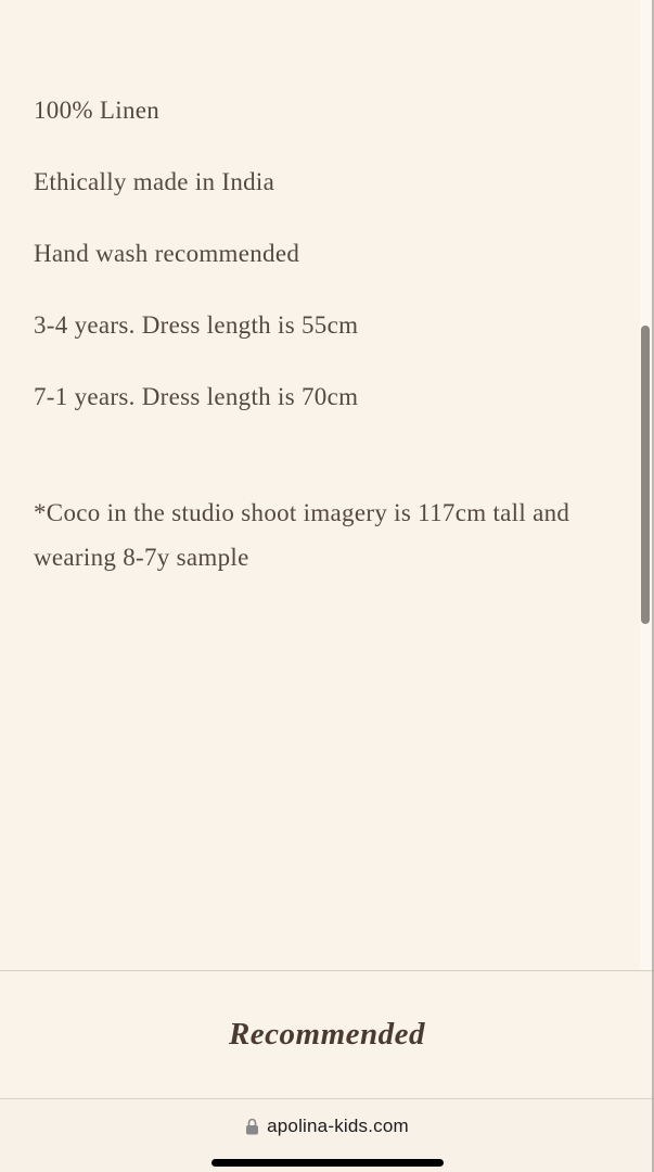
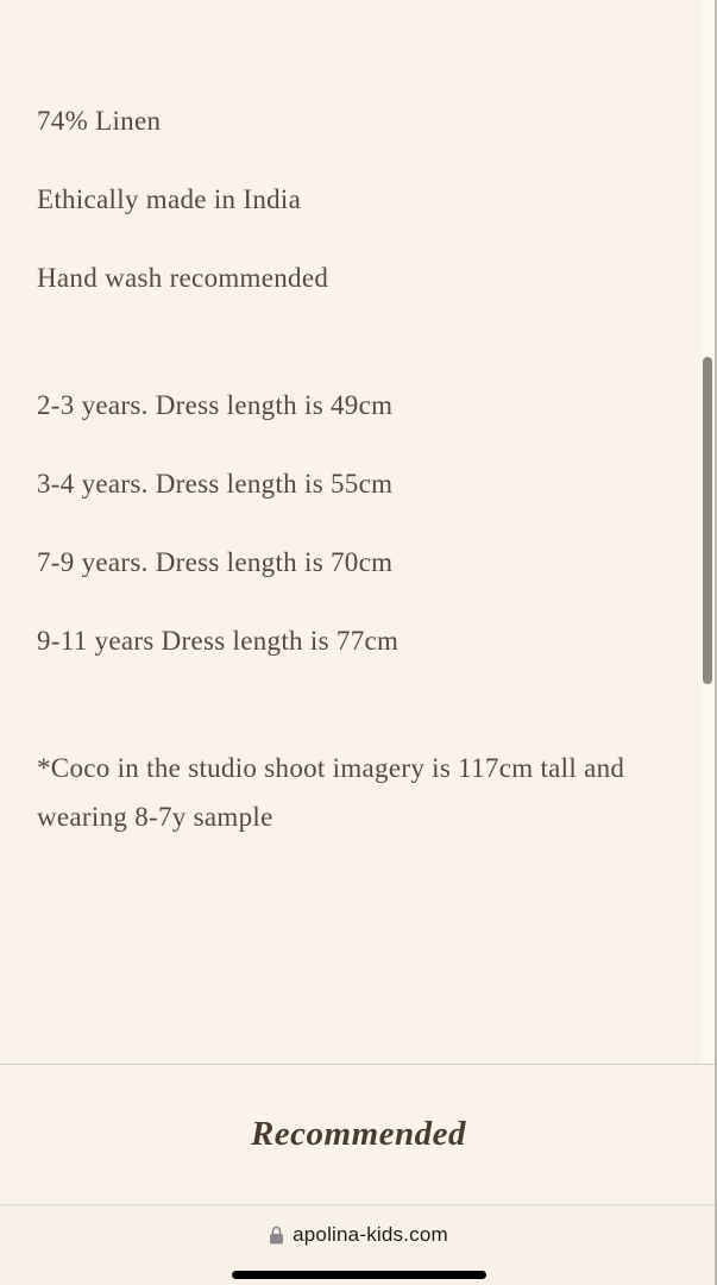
- 100% Linen
+ 74% Linen
  Ethically made in India
  Hand wash recommended
+ 2-3 years. Dress length is 49cm
  3-4 years. Dress length is 55cm
- 7-1 years. Dress length is 70cm
+ 7-9 years. Dress length is 70cm
+ 9-11 years Dress length is 77cm
  *Coco in the studio shoot imagery is 117cm tall and wearing 8-7y sample
  Recommended
  apolina-kids.com
